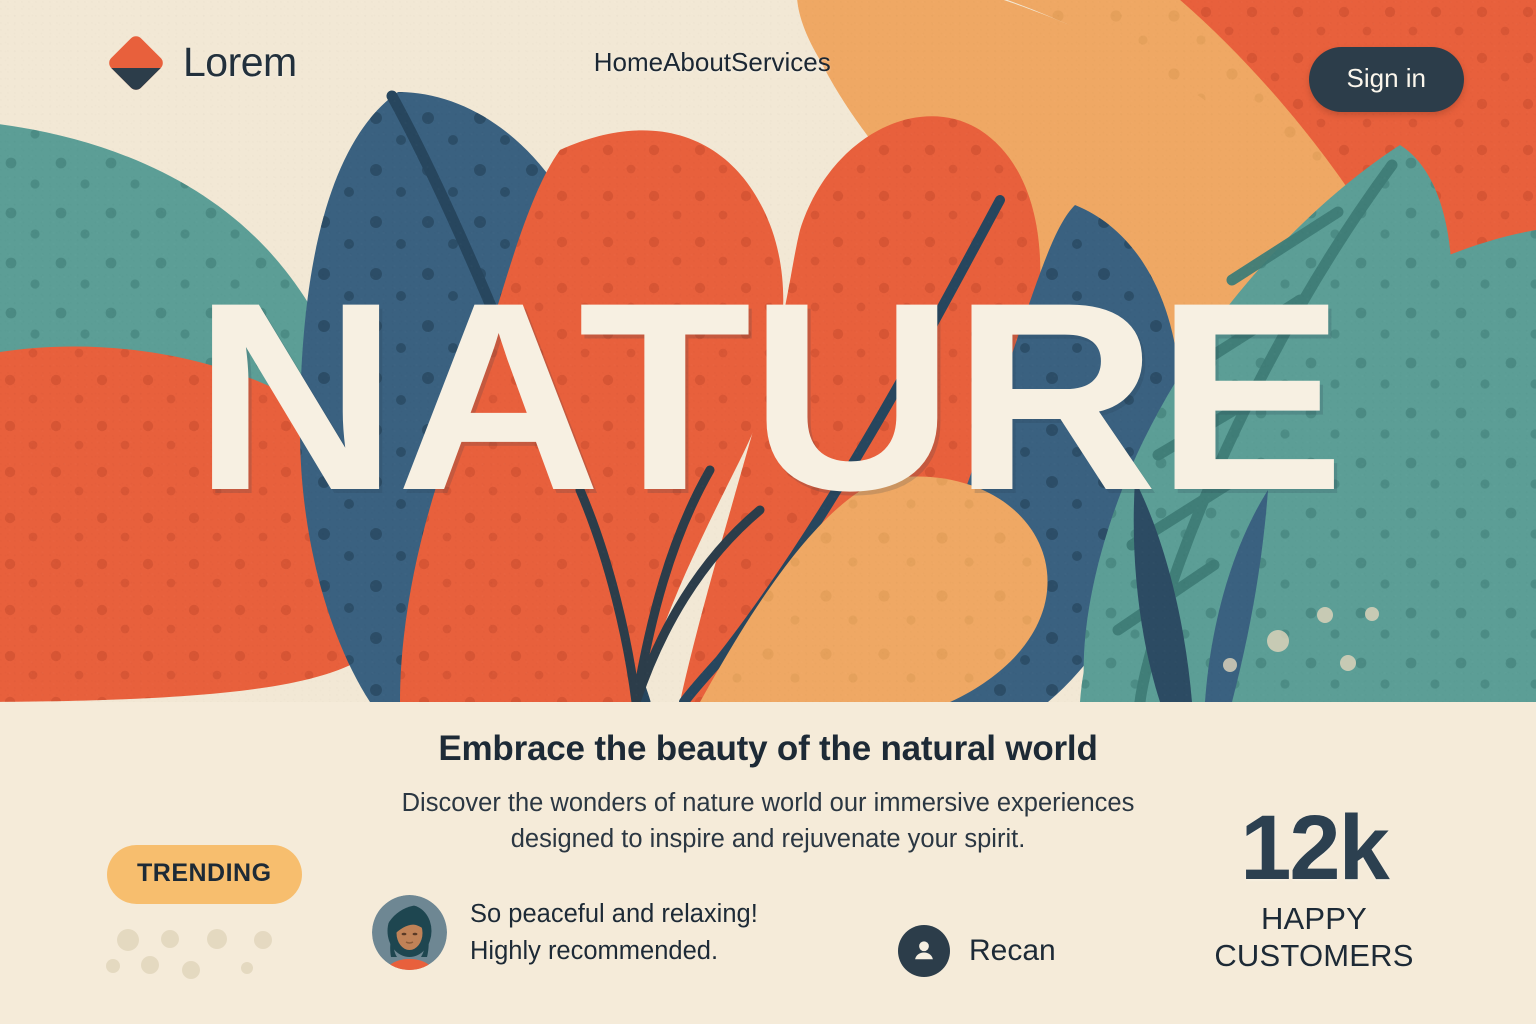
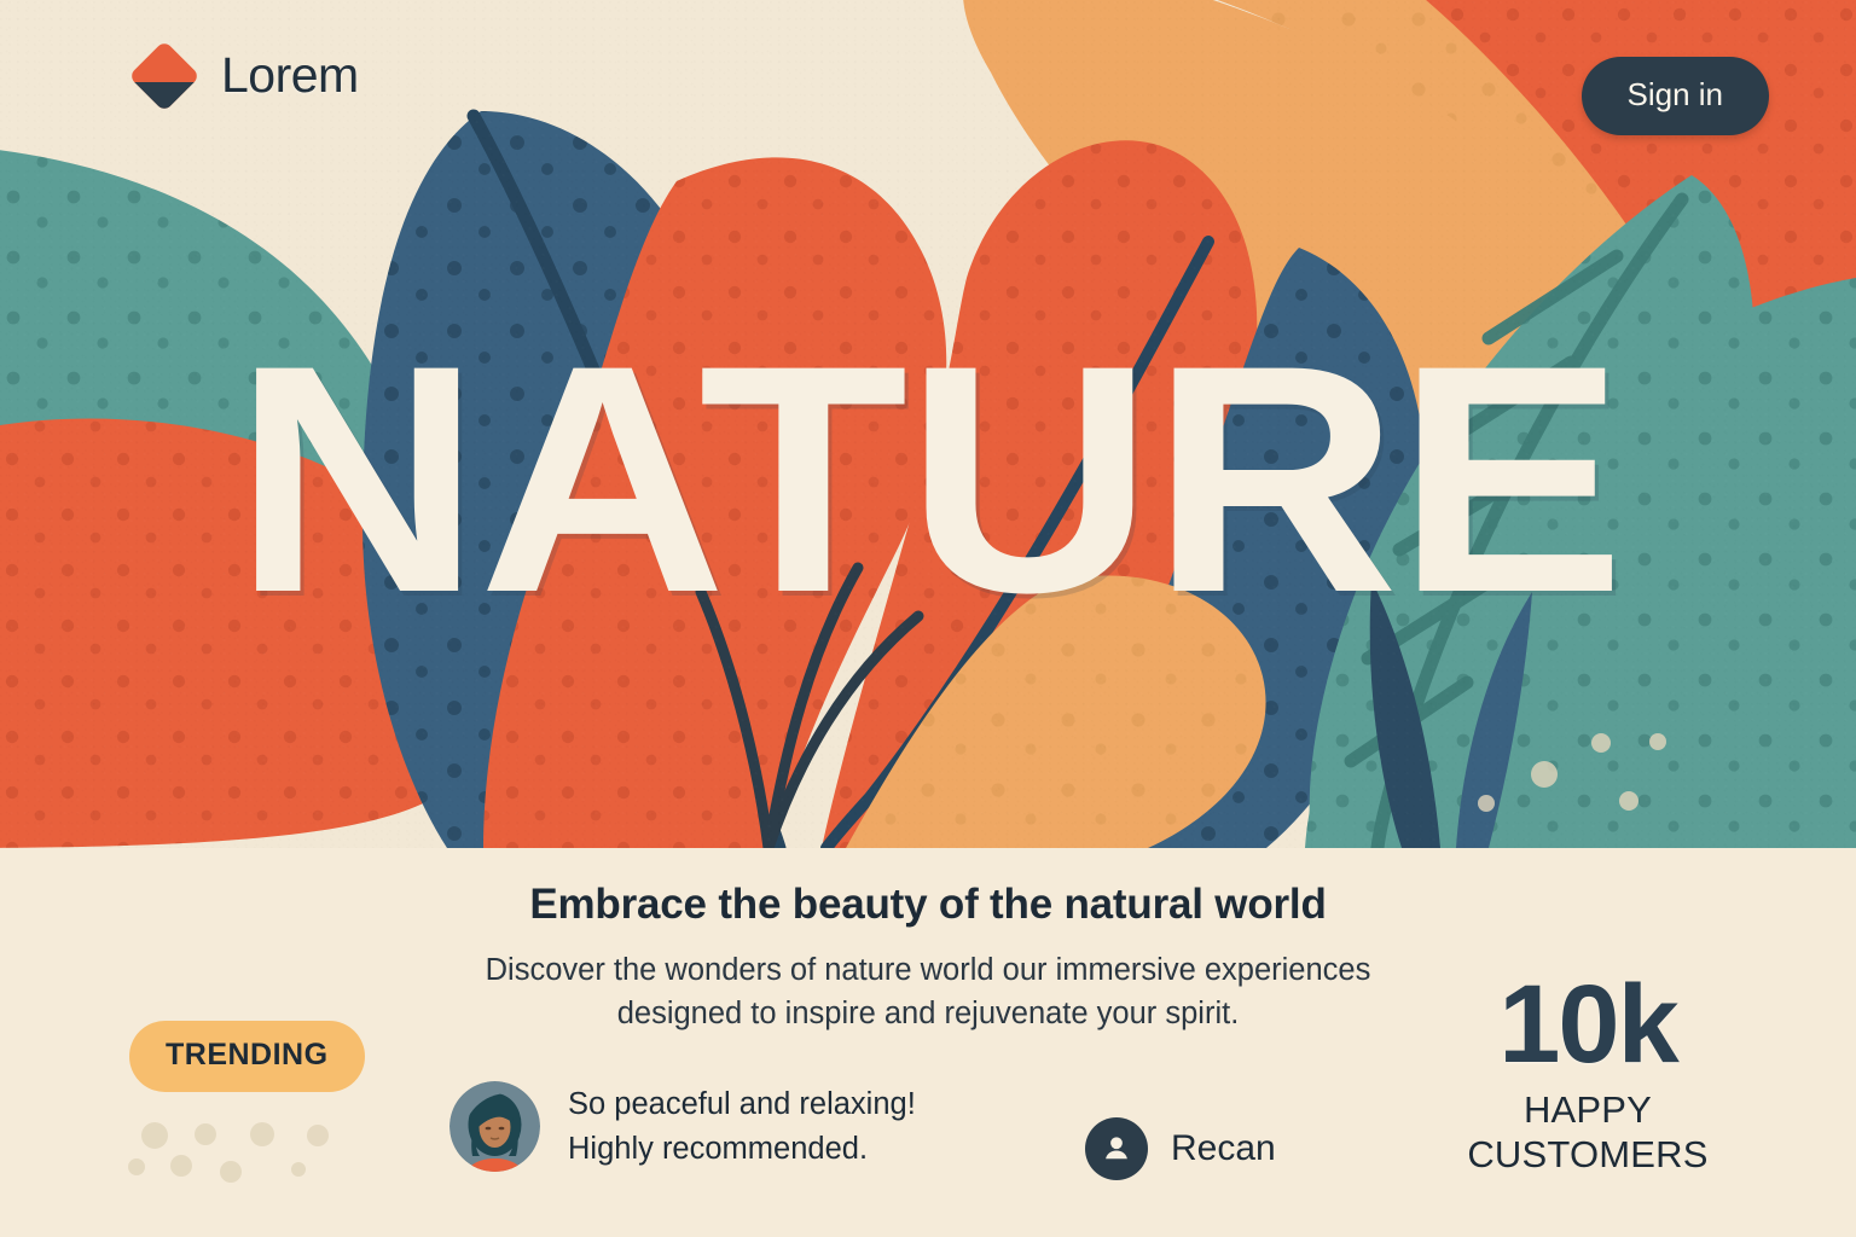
  NATURE
  Lorem
- Home
- About
- Services
  Sign in
  Embrace the beauty of the natural world
  Discover the wonders of nature world our immersive experiences
  designed to inspire and rejuvenate your spirit.
  TRENDING
  So peaceful and relaxing!
  Highly recommended.
  Recan
- 12k
+ 10k
  HAPPY
  CUSTOMERS
